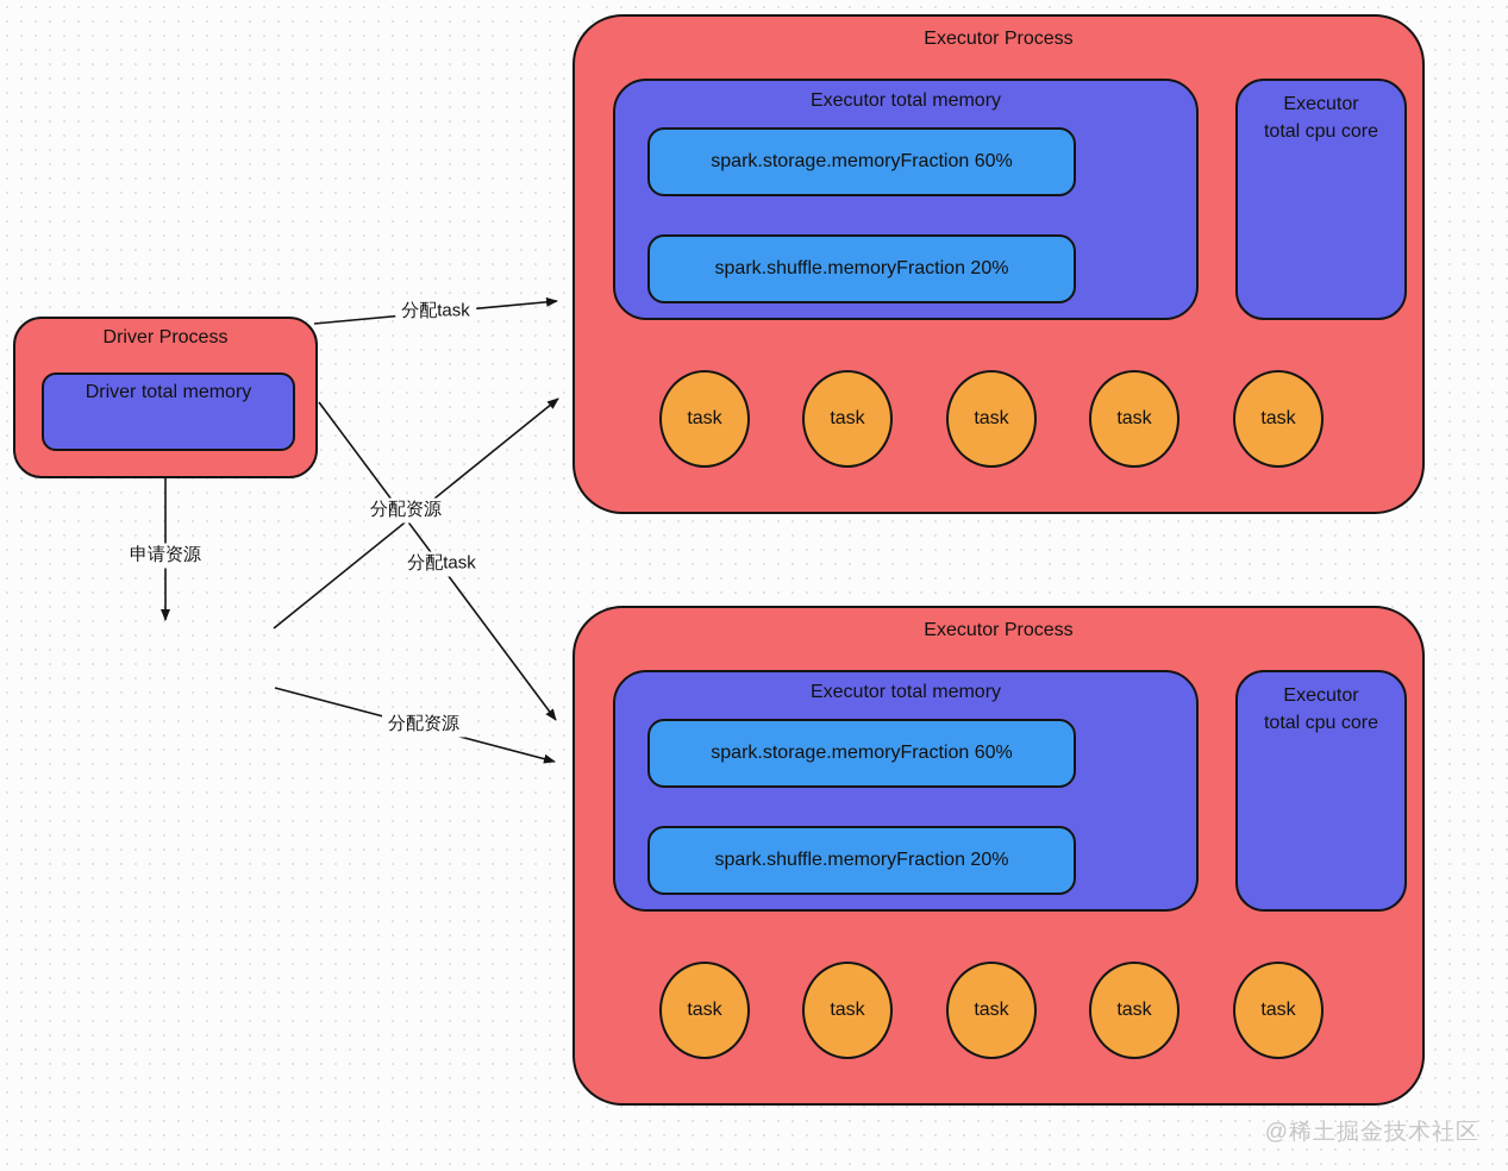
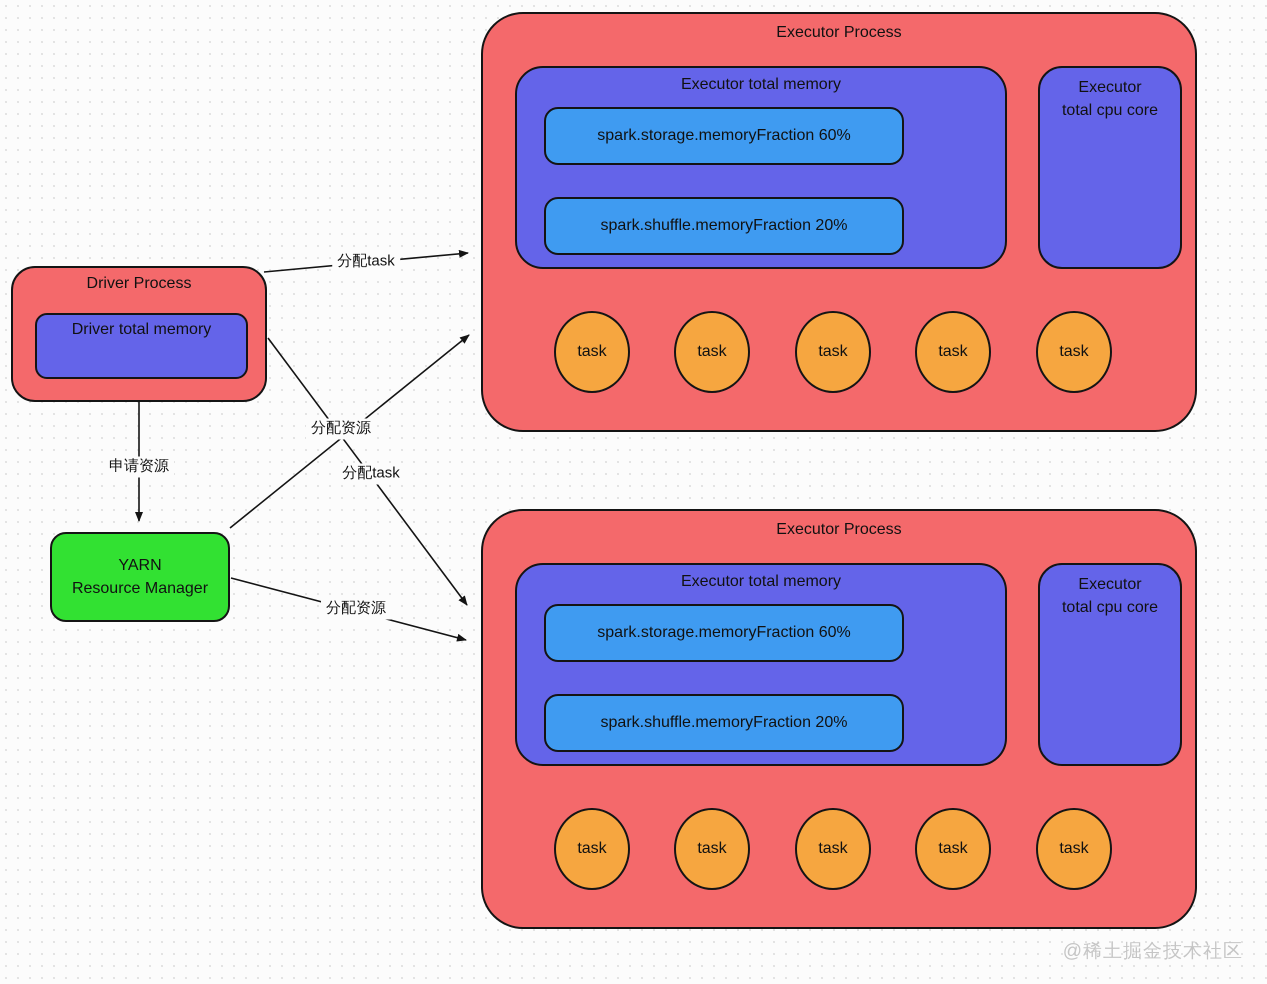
  Driver Process
  Driver total memory
+ YARN
+ Resource Manager
  Executor Process
  Executor total memory
  spark.storage.memoryFraction 60%
  spark.shuffle.memoryFraction 20%
  Executor
  total cpu core
  task
  task
  task
  task
  task
  Executor Process
  Executor total memory
  spark.storage.memoryFraction 60%
  spark.shuffle.memoryFraction 20%
  Executor
  total cpu core
  task
  task
  task
  task
  task
  分配task
  分配资源
  分配task
  分配资源
  申请资源
  @稀土掘金技术社区
